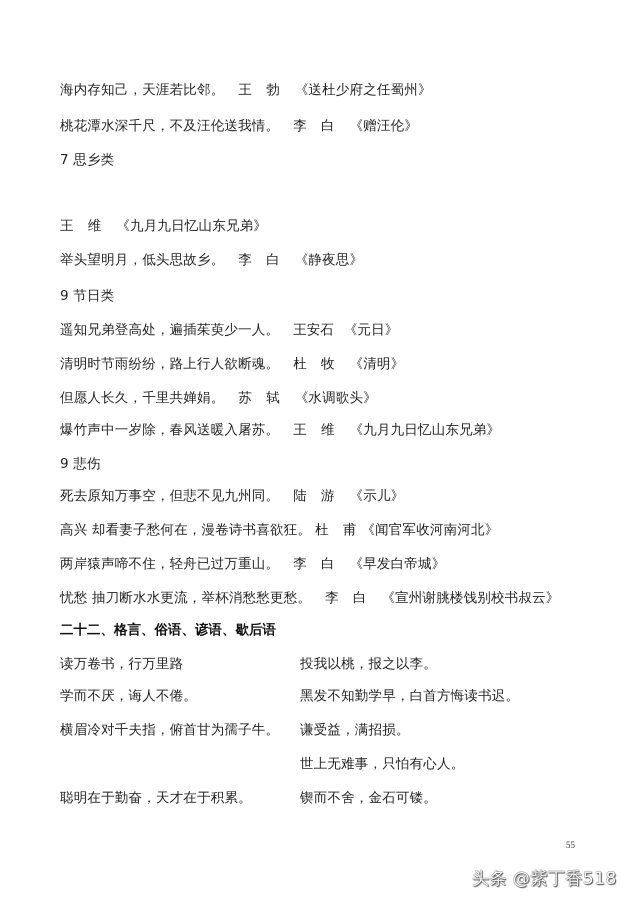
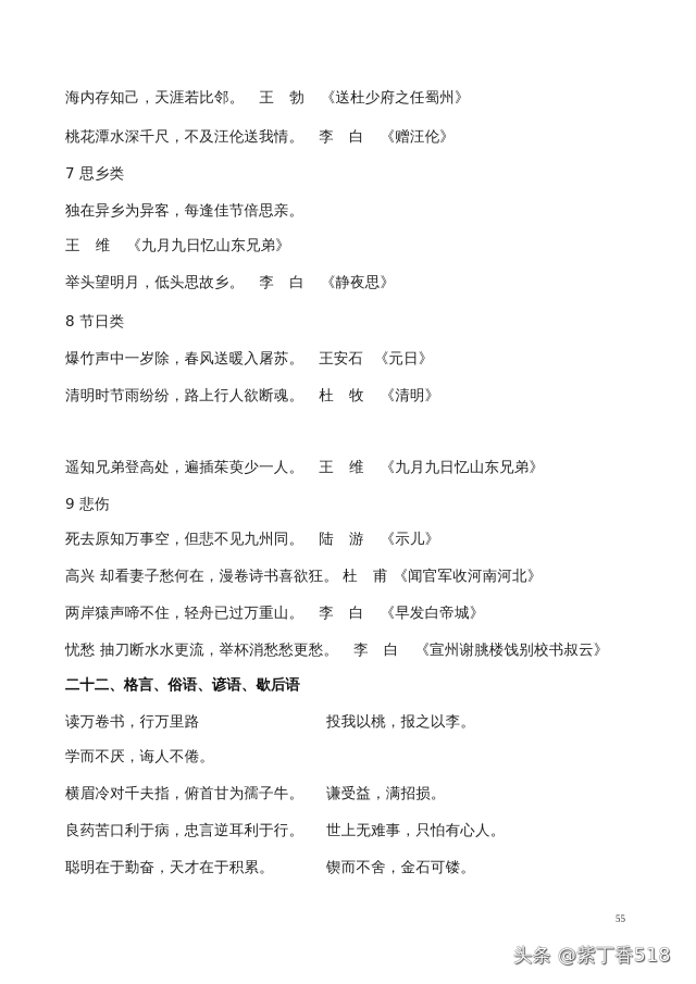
  海内存知己，天涯若比邻。 王 勃 《送杜少府之任蜀州》
  桃花潭水深千尺，不及汪伦送我情。 李 白 《赠汪伦》
  7 思乡类
+ 独在异乡为异客，每逢佳节倍思亲。
  王 维 《九月九日忆山东兄弟》
  举头望明月，低头思故乡。 李 白 《静夜思》
- 9 节日类
+ 8 节日类
- 遥知兄弟登高处，遍插茱萸少一人。 王安石 《元日》
+ 爆竹声中一岁除，春风送暖入屠苏。 王安石 《元日》
  清明时节雨纷纷，路上行人欲断魂。 杜 牧 《清明》
- 但愿人长久，千里共婵娟。 苏 轼 《水调歌头》
- 爆竹声中一岁除，春风送暖入屠苏。 王 维 《九月九日忆山东兄弟》
+ 遥知兄弟登高处，遍插茱萸少一人。 王 维 《九月九日忆山东兄弟》
  9 悲伤
  死去原知万事空，但悲不见九州同。 陆 游 《示儿》
  高兴 却看妻子愁何在，漫卷诗书喜欲狂。 杜 甫《闻官军收河南河北》
  两岸猿声啼不住，轻舟已过万重山。 李 白 《早发白帝城》
  忧愁 抽刀断水水更流，举杯消愁愁更愁。 李 白 《宣州谢朓楼饯别校书叔云》
  二十二、格言、俗语、谚语、歇后语
  读万卷书，行万里路
  投我以桃，报之以李。
  学而不厌，诲人不倦。
- 黑发不知勤学早，白首方悔读书迟。
  横眉冷对千夫指，俯首甘为孺子牛。
  谦受益，满招损。
+ 良药苦口利于病，忠言逆耳利于行。
  世上无难事，只怕有心人。
  聪明在于勤奋，天才在于积累。
  锲而不舍，金石可镂。
  55
  头条 @紫丁香518
